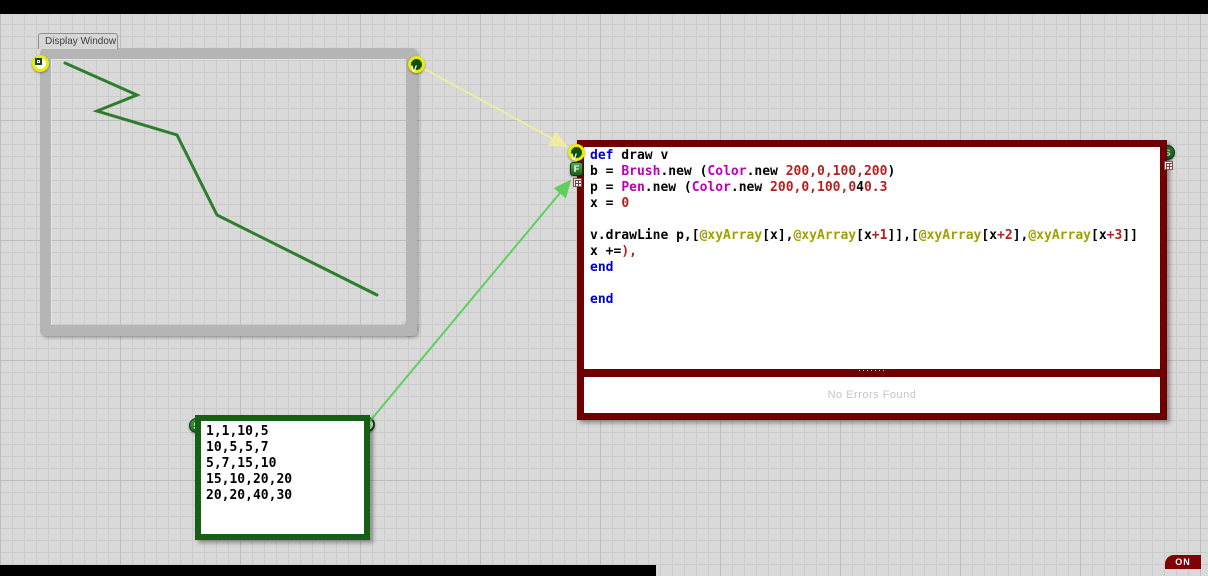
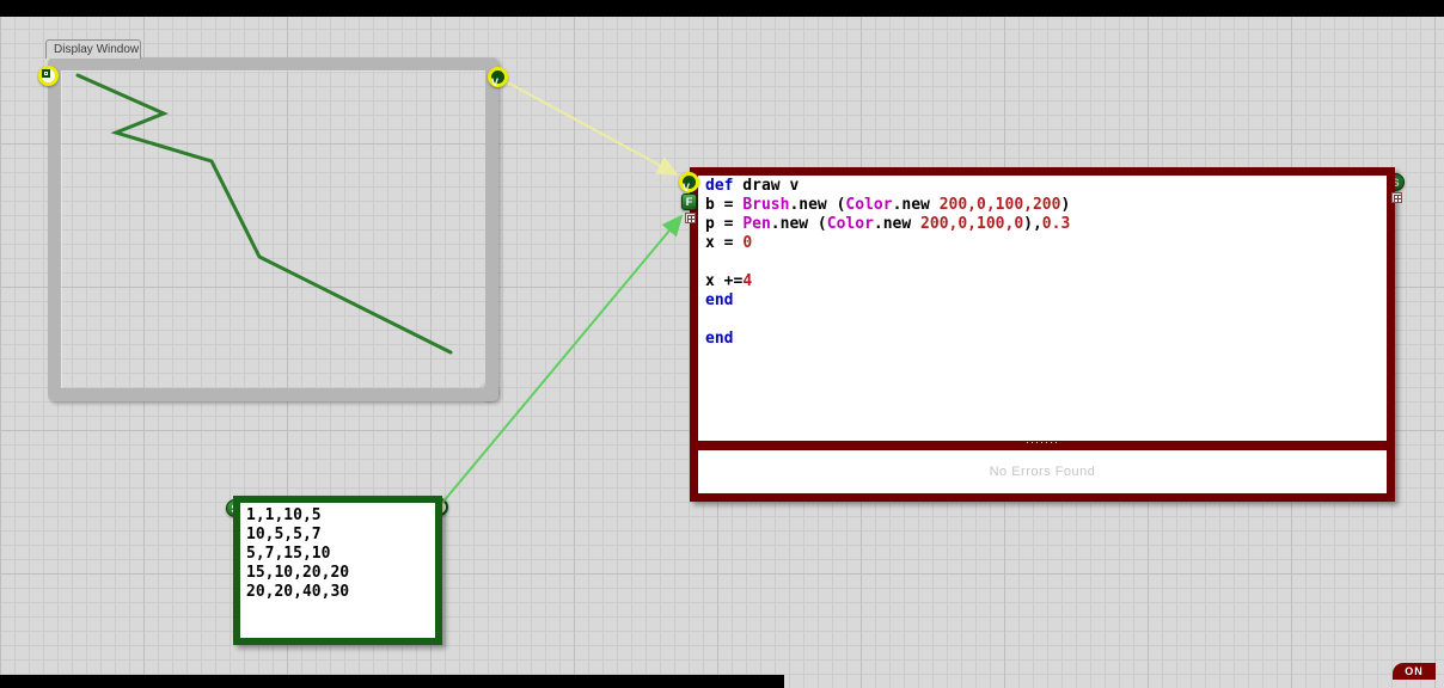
  Display Window
  def draw v
  b = Brush.new (Color.new 200,0,100,200)
- p = Pen.new (Color.new 200,0,100,040.3
+ p = Pen.new (Color.new 200,0,100,0),0.3
  x = 0
- v.drawLine p,[@xyArray[x],@xyArray[x+1]],[@xyArray[x+2],@xyArray[x+3]]
- x +=),
+ x +=4
  end
  end
  ·······
  No Errors Found
  ON
  1,1,10,5
  10,5,5,7
  5,7,15,10
  15,10,20,20
  20,20,40,30
  V
  V
  F
  S
